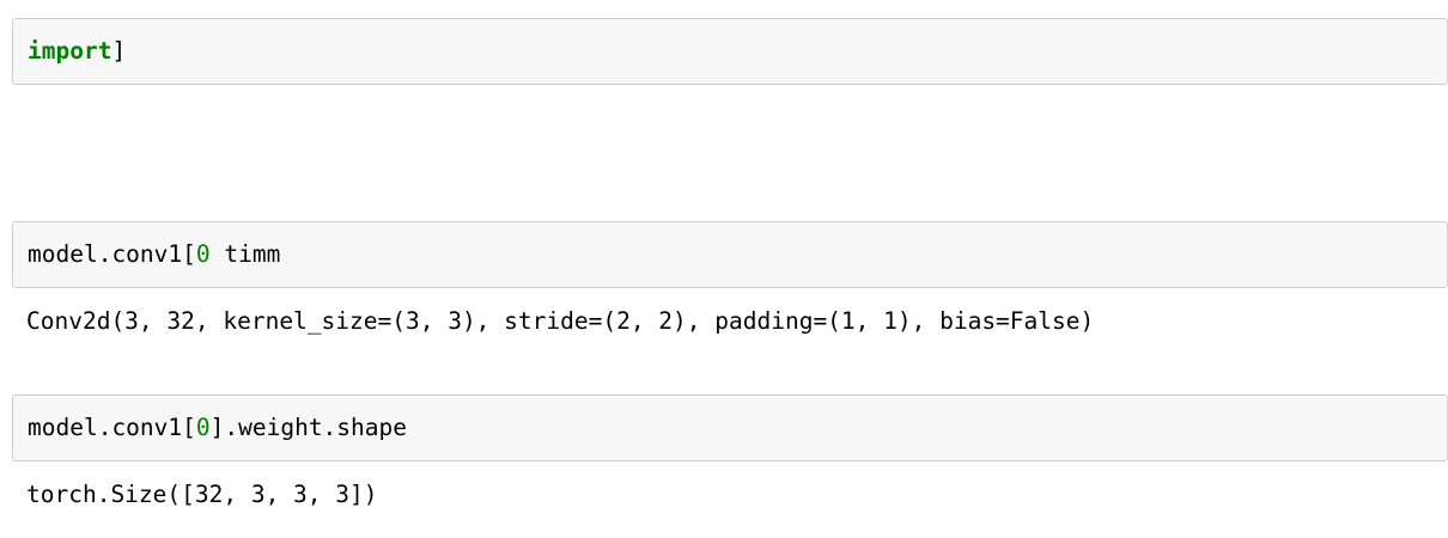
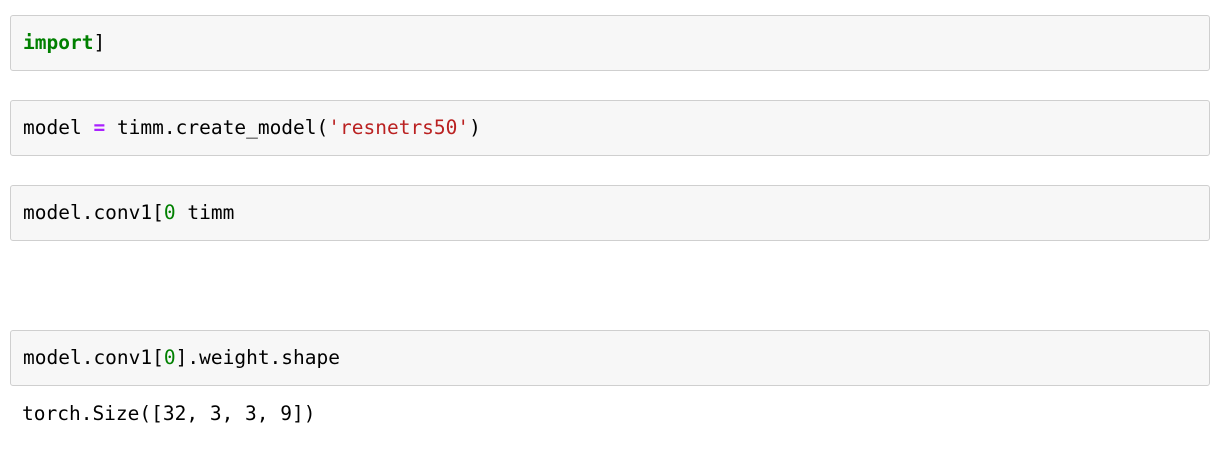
  import]
+ model = timm.create_model('resnetrs50')
  model.conv1[0 timm
- Conv2d(3, 32, kernel_size=(3, 3), stride=(2, 2), padding=(1, 1), bias=False)
  model.conv1[0].weight.shape
- torch.Size([32, 3, 3, 3])
+ torch.Size([32, 3, 3, 9])
